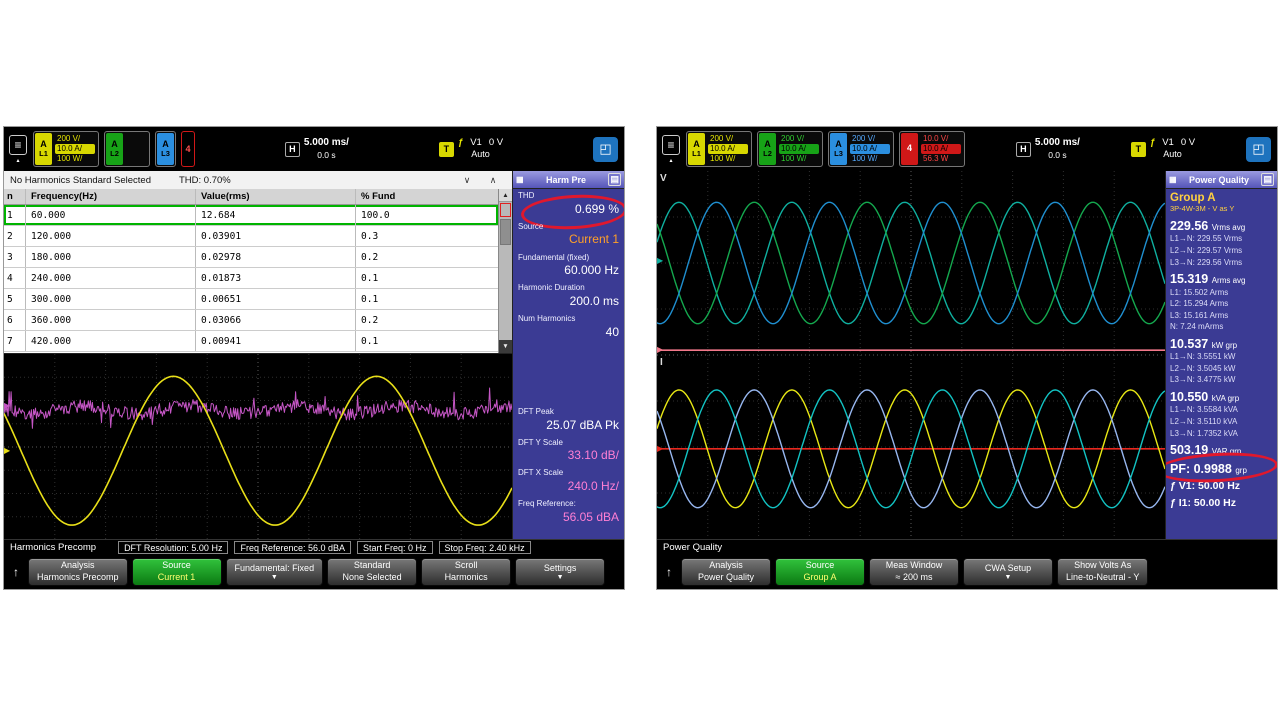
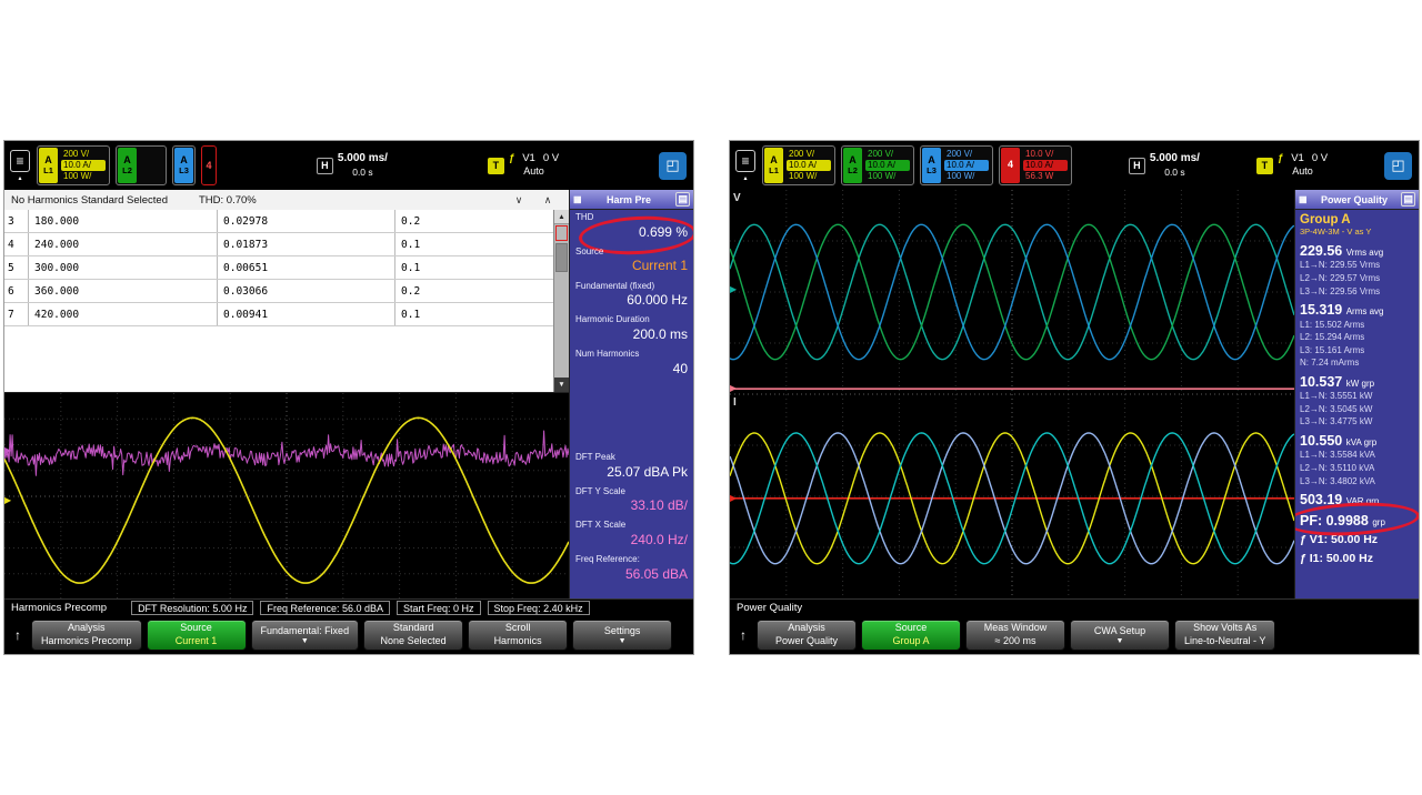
  ≡
  A
  L1
  200 V/
  10.0 A/
  100 W/
  A
  L2
  A
  L3
  4
  H
  5.000 ms/
  0.0 s
  T
  ƒ
  V1
  0 V
  Auto
  ◰
  No Harmonics Standard Selected
  THD: 0.70%
  ∨
  ∧
- n
- Frequency(Hz)
- Value(rms)
- % Fund
- 1
- 60.000
- 12.684
- 100.0
- 2
- 120.000
- 0.03901
- 0.3
  3
  180.000
  0.02978
  0.2
  4
  240.000
  0.01873
  0.1
  5
  300.000
  0.00651
  0.1
  6
  360.000
  0.03066
  0.2
  7
  420.000
  0.00941
  0.1
  ▶
  ▶
  ▦
  Harm Pre
  ▤
  THD
  0.699 %
  Source
  Current 1
  Fundamental (fixed)
  60.000 Hz
  Harmonic Duration
  200.0 ms
  Num Harmonics
  40
  DFT Peak
  25.07 dBA Pk
  DFT Y Scale
  33.10 dB/
  DFT X Scale
  240.0 Hz/
  Freq Reference:
  56.05 dBA
  Harmonics Precomp
  DFT Resolution: 5.00 Hz
  Freq Reference: 56.0 dBA
  Start Freq: 0 Hz
  Stop Freq: 2.40 kHz
  ↑
  Analysis
  Harmonics Precomp
  Source
  Current 1
  Fundamental: Fixed
  Standard
  None Selected
  Scroll
  Harmonics
  Settings
  ≡
  A
  L1
  200 V/
  10.0 A/
  100 W/
  A
  L2
  200 V/
  10.0 A/
  100 W/
  A
  L3
  200 V/
  10.0 A/
  100 W/
  4
  10.0 V/
  10.0 A/
  56.3 W
  H
  5.000 ms/
  0.0 s
  T
  ƒ
  V1
  0 V
  Auto
  ◰
  V
  I
  ▶
  ▶
  ▶
  ▦
  Power Quality
  ▤
  Group A
  3P-4W-3M - V as Y
  229.56 Vrms avg
  L1→N: 229.55 Vrms
  L2→N: 229.57 Vrms
  L3→N: 229.56 Vrms
  15.319 Arms avg
  L1: 15.502 Arms
  L2: 15.294 Arms
  L3: 15.161 Arms
  N: 7.24 mArms
  10.537 kW grp
  L1→N: 3.5551 kW
  L2→N: 3.5045 kW
  L3→N: 3.4775 kW
  10.550 kVA grp
  L1→N: 3.5584 kVA
  L2→N: 3.5110 kVA
- L3→N: 1.7352 kVA
+ L3→N: 3.4802 kVA
  503.19 VAR grp
  PF: 0.9988 grp
  ƒ V1: 50.00 Hz
  ƒ I1: 50.00 Hz
  Power Quality
  ↑
  Analysis
  Power Quality
  Source
  Group A
  Meas Window
  ≈ 200 ms
  CWA Setup
  Show Volts As
  Line-to-Neutral - Y
